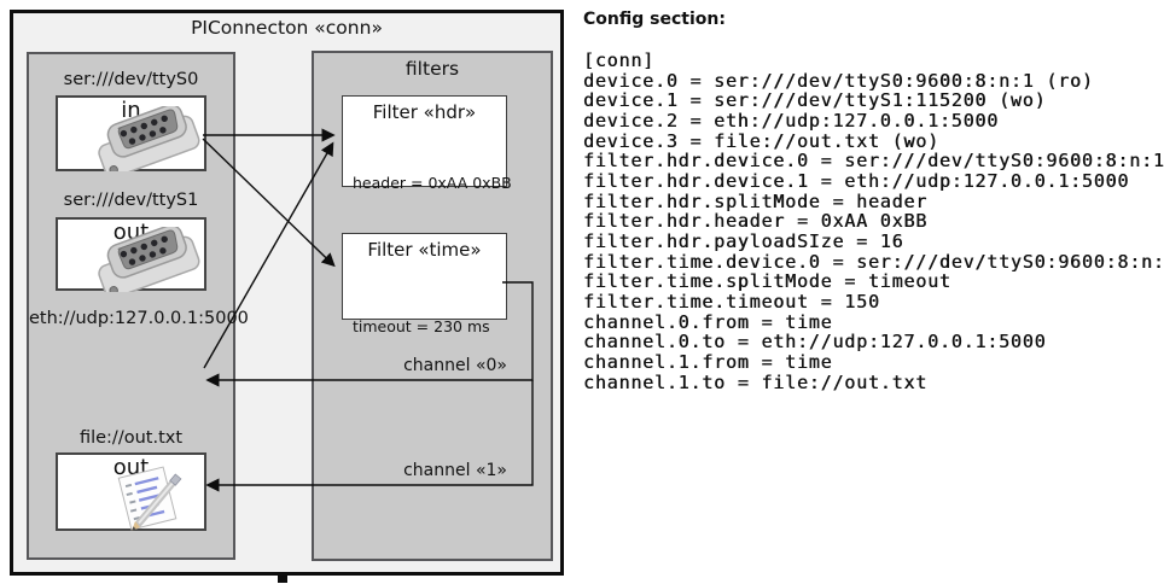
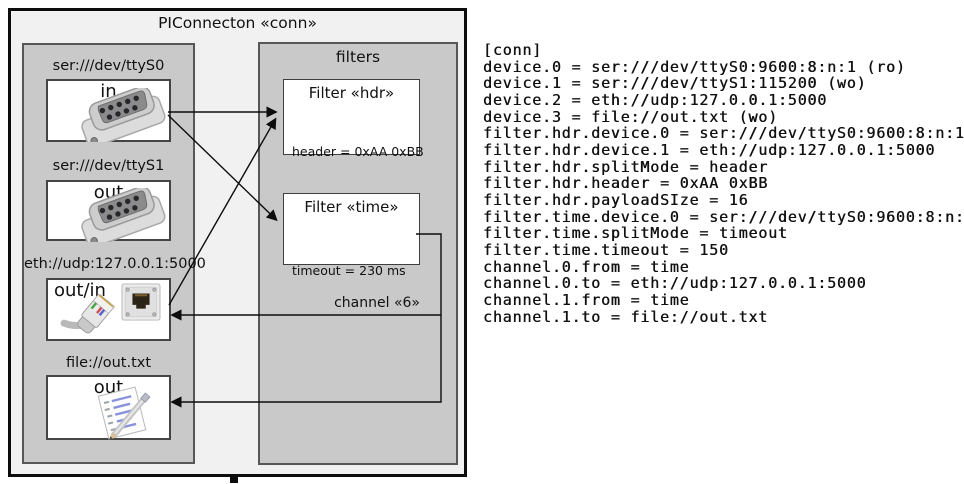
  PIConnecton «conn»
  ser:///dev/ttyS0
  in
  ser:///dev/ttyS1
  out
  eth://udp:127.0.0.1:50
+ out/in
  file://out.txt
  out
  filters
  Filter «hdr»
  header = 0xAA 0xBB
  Filter «time»
  timeout = 230 ms
- channel «0»
+ channel «6»
- channel «1»
- Config section:
  [conn]
  device.0 = ser:///dev/ttyS0:9600:8:n:1 (ro)
  device.1 = ser:///dev/ttyS1:115200 (wo)
  device.2 = eth://udp:127.0.0.1:5000
  device.3 = file://out.txt (wo)
  filter.hdr.device.0 = ser:///dev/ttyS0:9600:8:n:1
  filter.hdr.device.1 = eth://udp:127.0.0.1:5000
  filter.hdr.splitMode = header
  filter.hdr.header = 0xAA 0xBB
  filter.hdr.payloadSIze = 16
  filter.time.device.0 = ser:///dev/ttyS0:9600:8:n:
  filter.time.splitMode = timeout
  filter.time.timeout = 150
  channel.0.from = time
  channel.0.to = eth://udp:127.0.0.1:5000
  channel.1.from = time
  channel.1.to = file://out.txt
